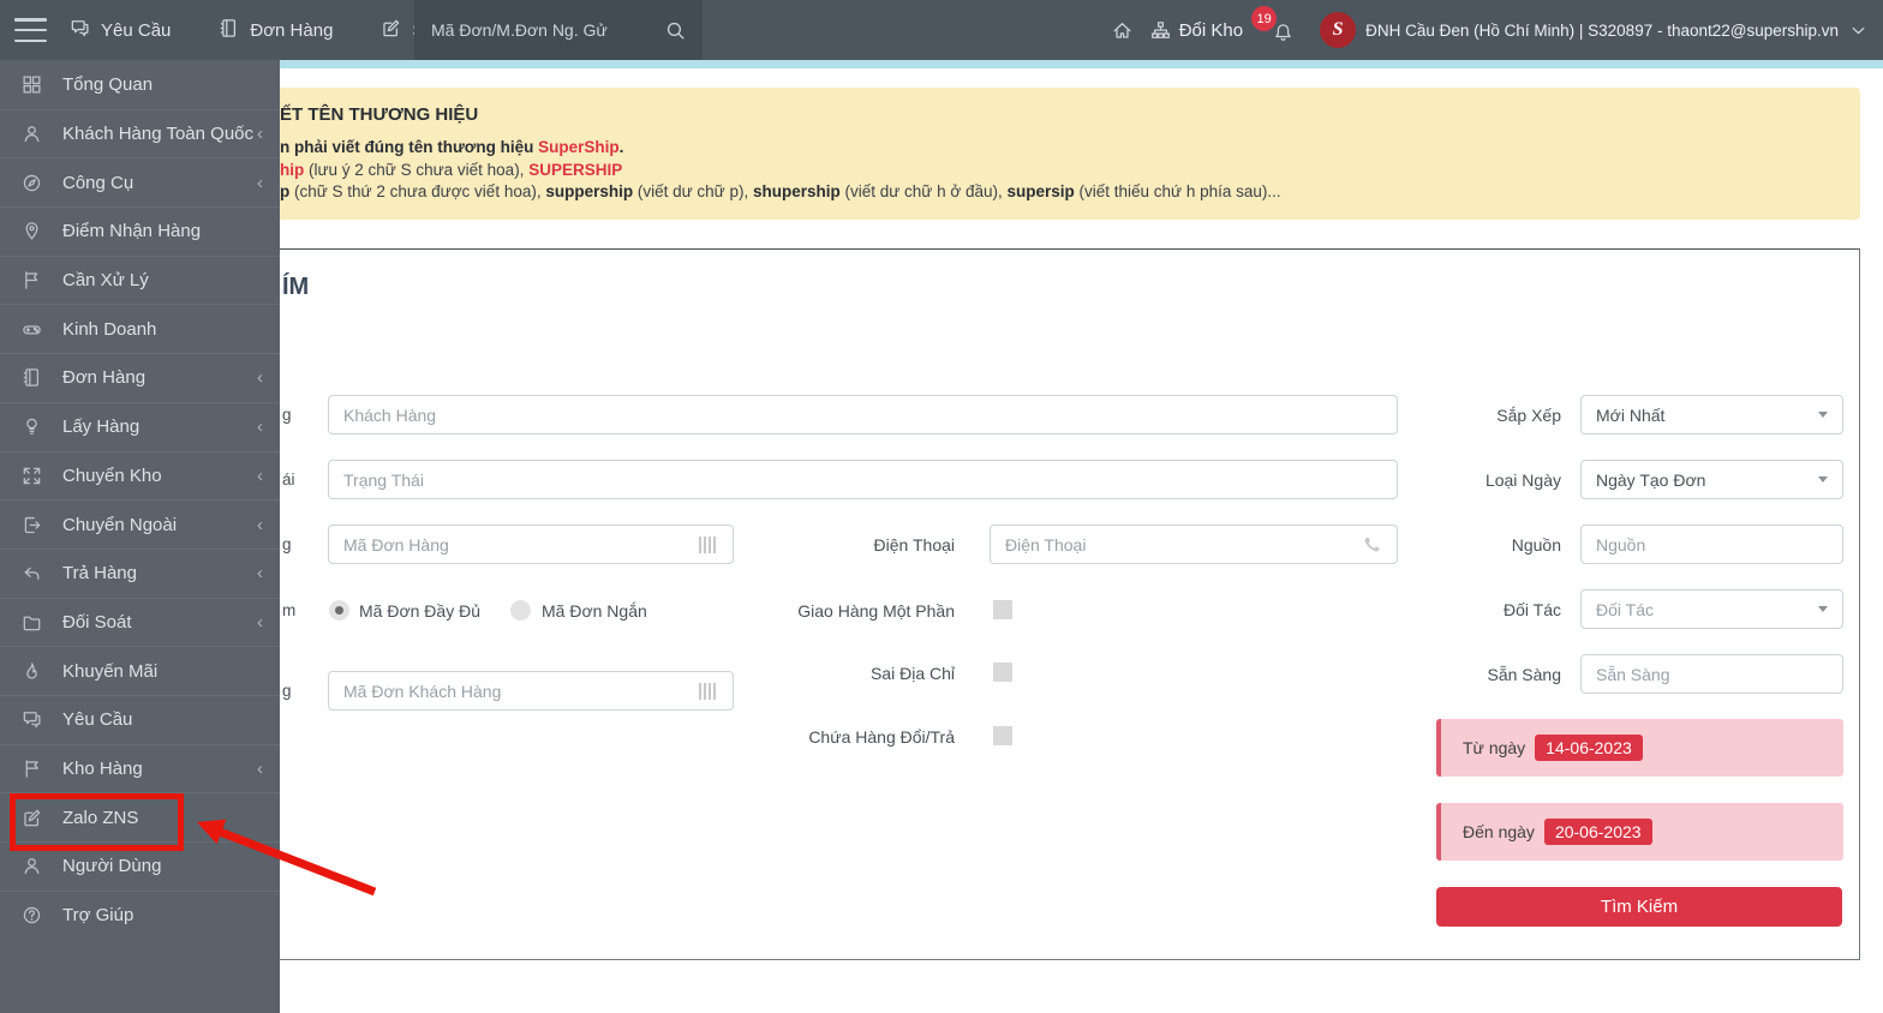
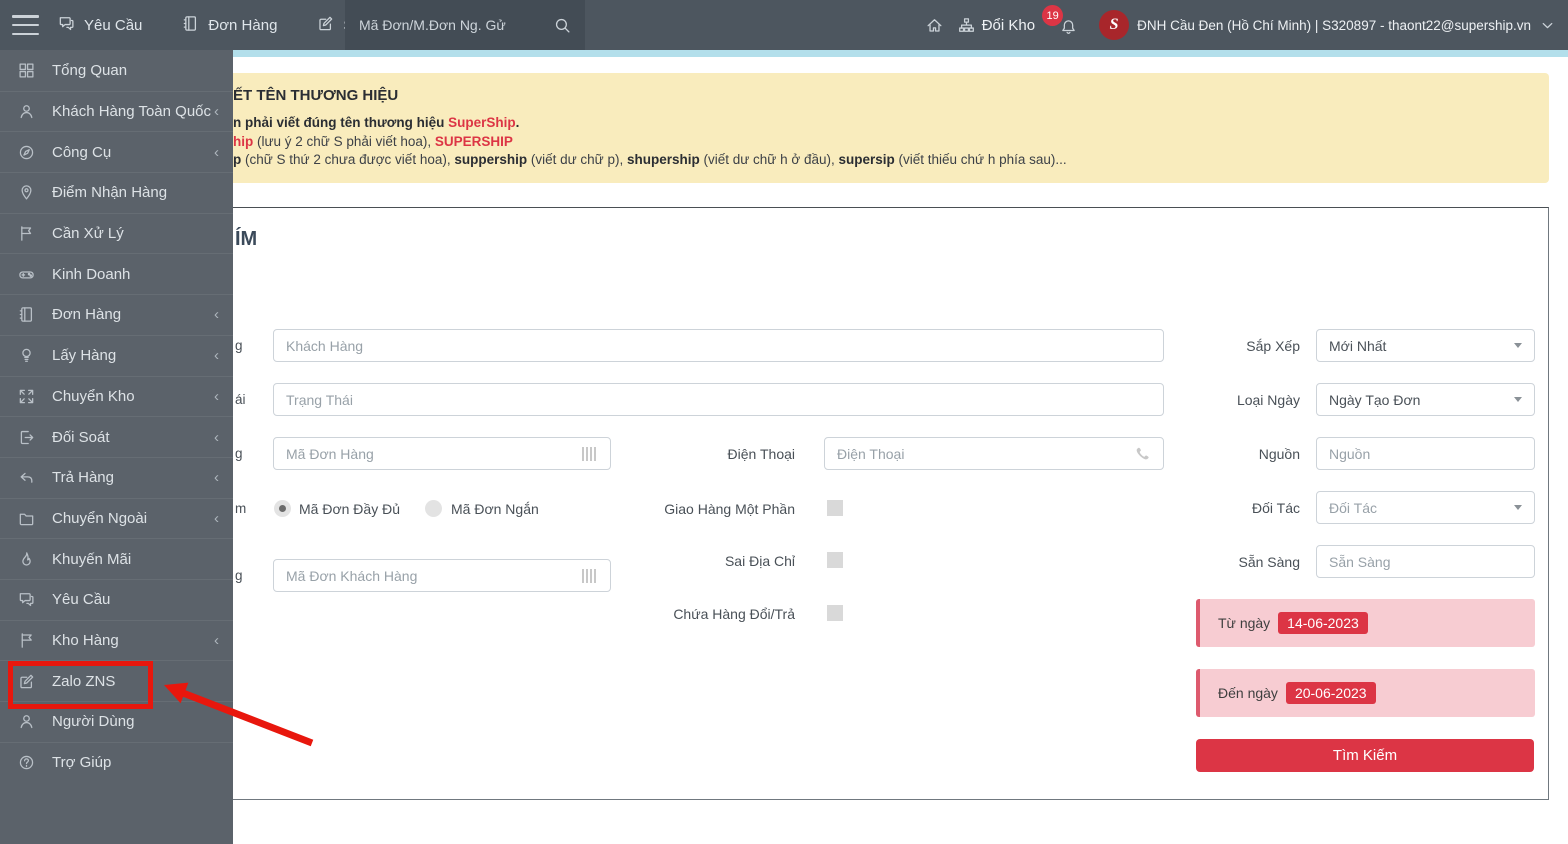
  Yêu Cầu
  Đơn Hàng
  Mã Đơn/M.Đơn Ng. Gử
  Đổi Kho
  19
  S
  ĐNH Cầu Đen (Hồ Chí Minh) | S320897 - thaont22@supership.vn
  Tổng Quan
  Khách Hàng Toàn Quốc
  ‹
  Công Cụ
  ‹
  Điểm Nhận Hàng
  Cần Xử Lý
  Kinh Doanh
  Đơn Hàng
  ‹
  Lấy Hàng
  ‹
  Chuyển Kho
  ‹
- Chuyển Ngoài
+ Đối Soát
  ‹
  Trả Hàng
  ‹
- Đối Soát
+ Chuyển Ngoài
  ‹
  Khuyến Mãi
  Yêu Cầu
  Kho Hàng
  ‹
  Zalo ZNS
  Người Dùng
  Trợ Giúp
  ẾT TÊN THƯƠNG HIỆU
  n phải viết đúng tên thương hiệu SuperShip.
- hip (lưu ý 2 chữ S chưa viết hoa), SUPERSHIP
+ hip (lưu ý 2 chữ S phải viết hoa), SUPERSHIP
  p (chữ S thứ 2 chưa được viết hoa), suppership (viết dư chữ p), shupership (viết dư chữ h ở đầu), supersip (viết thiếu chứ h phía sau)...
  ÍM
  g
  ái
  g
  m
  g
  Khách Hàng
  Trạng Thái
  Mã Đơn Hàng
  Điện Thoại
  Điện Thoại
  Mã Đơn Đầy Đủ
  Mã Đơn Ngắn
  Giao Hàng Một Phần
  Mã Đơn Khách Hàng
  Sai Địa Chỉ
  Chứa Hàng Đổi/Trả
  Sắp Xếp
  Mới Nhất
  Loại Ngày
  Ngày Tạo Đơn
  Nguồn
  Nguồn
  Đối Tác
  Đối Tác
  Sẵn Sàng
  Sẵn Sàng
  Từ ngày
  14-06-2023
  Đến ngày
  20-06-2023
  Tìm Kiếm
